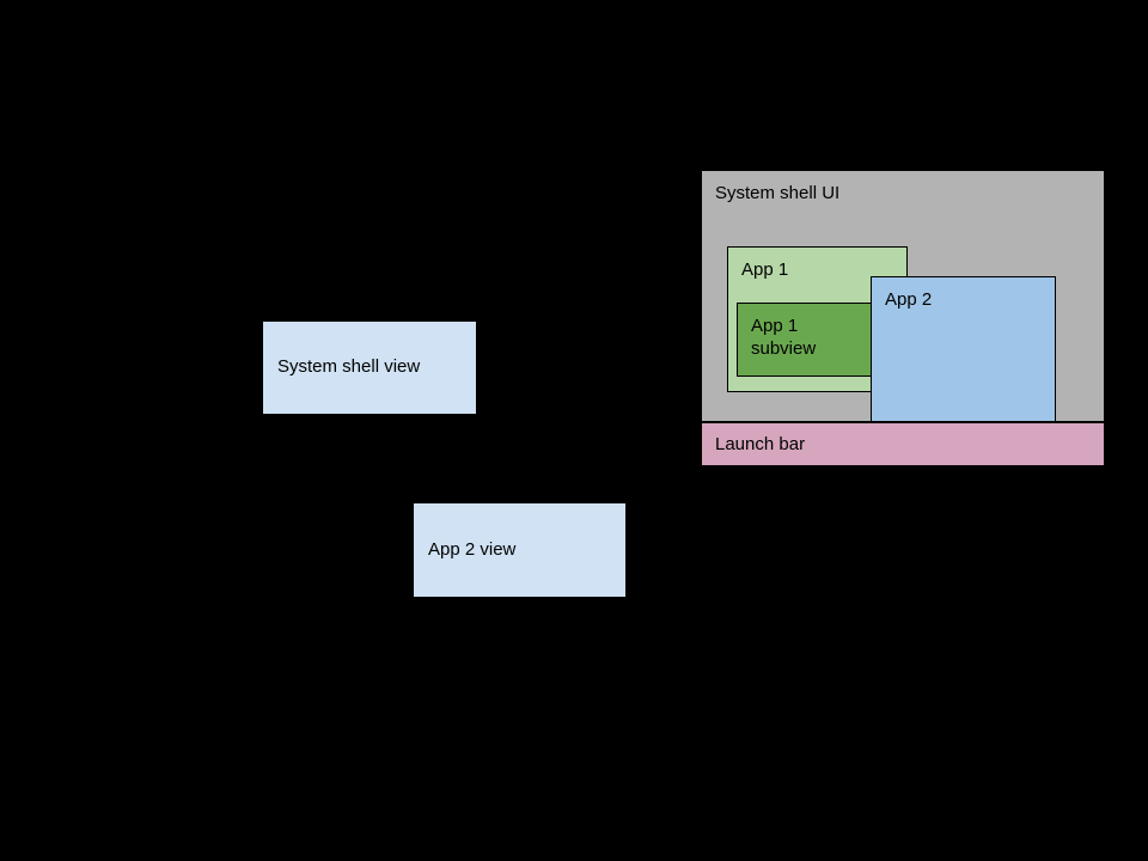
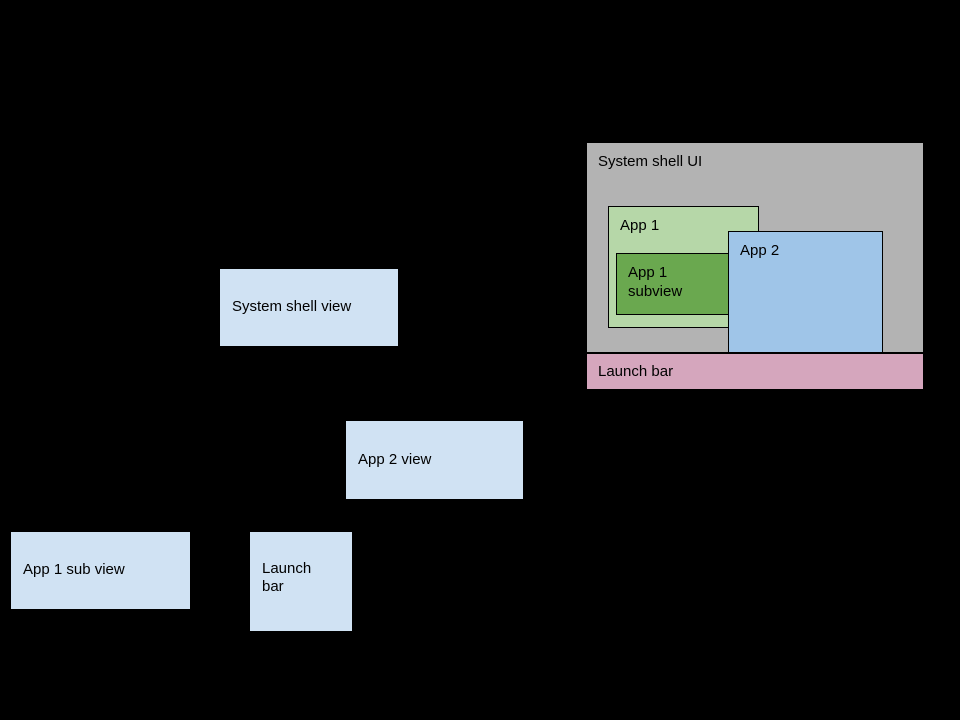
  System shell view
  App 2 view
+ App 1 sub view
+ Launch
+ bar
  System shell UI
  App 1
  App 1
  subview
  App 2
  Launch bar
